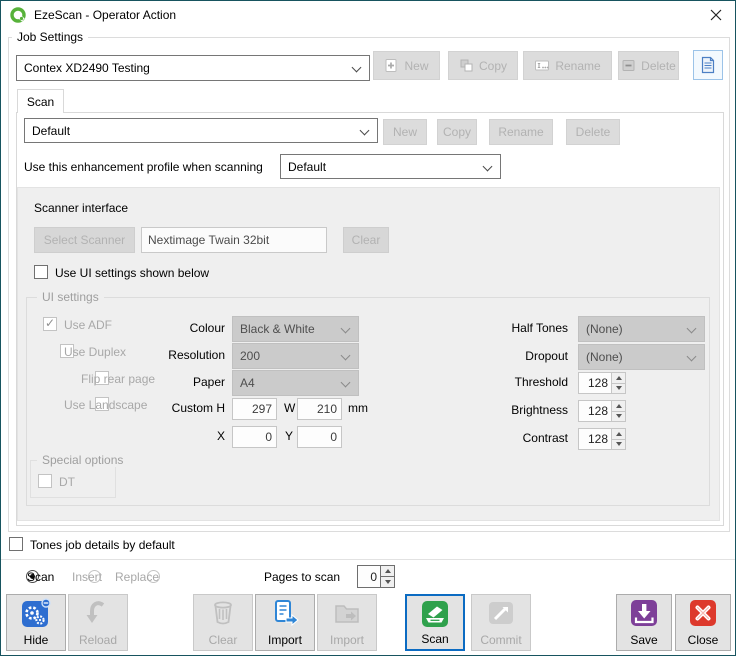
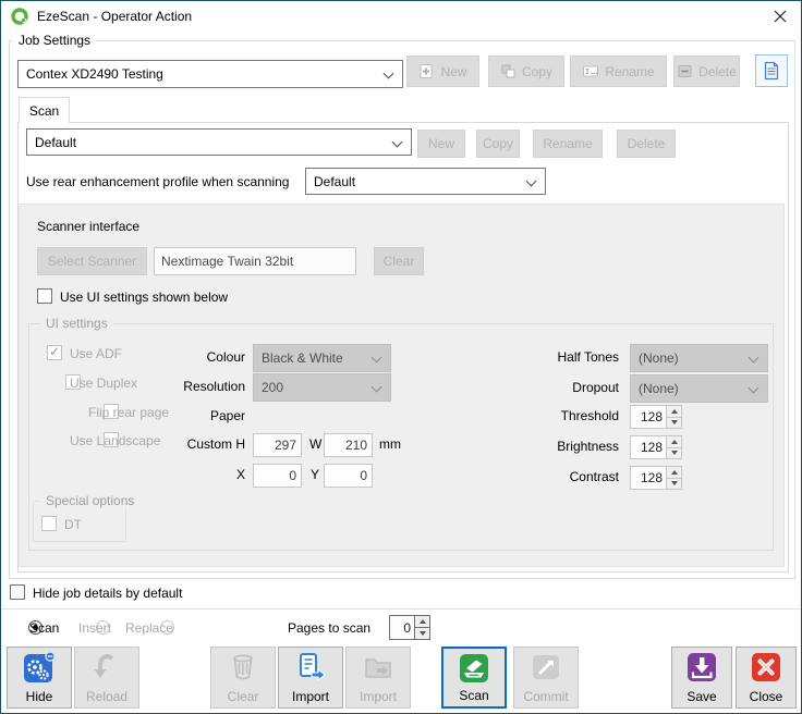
  EzeScan - Operator Action
  Job Settings
  Contex XD2490 Testing
  New
  Copy
  Rename
  Delete
  Scan
  Default
  New
  Copy
  Rename
  Delete
- Use this enhancement profile when scanning
+ Use rear enhancement profile when scanning
  Default
  Scanner interface
  Select Scanner
  Nextimage Twain 32bit
  Clear
  Use UI settings shown below
  UI settings
  ✓
  Use ADF
  Use Duplex
  Flip rear page
  Use Landscape
  Colour
  Black & White
  Resolution
  200
  Paper
- A4
  Custom H
  297
  W
  210
  mm
  X
  0
  Y
  0
  Half Tones
  (None)
  Dropout
  (None)
  Threshold
  128
  Brightness
  128
  Contrast
  128
  Special options
  DT
- Tones job details by default
+ Hide job details by default
  Scan
  Insert
  Replace
  Pages to scan
  0
  Hide
  Reload
  Clear
  Import
  Import
  Scan
  Commit
  Save
  Close
